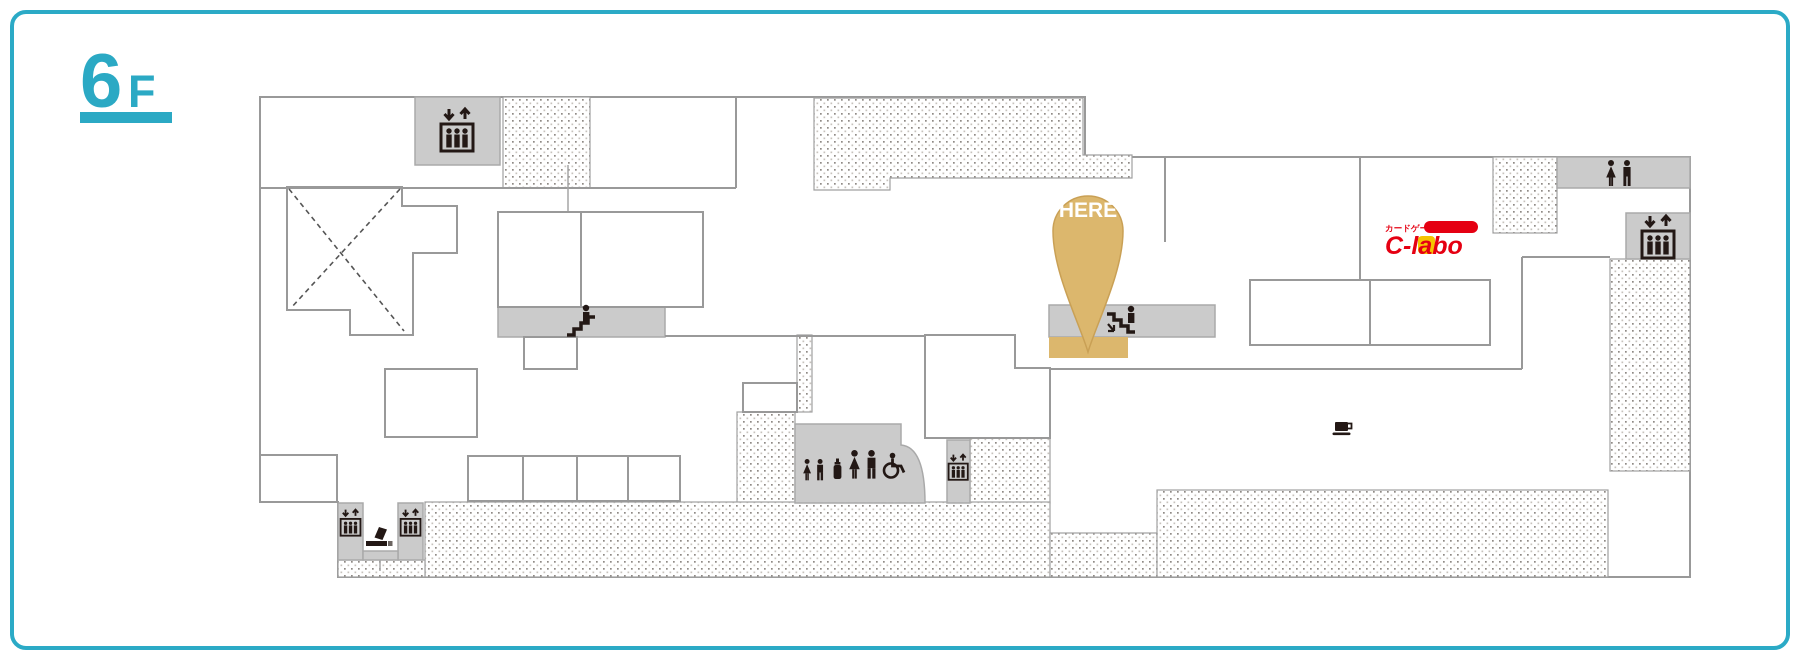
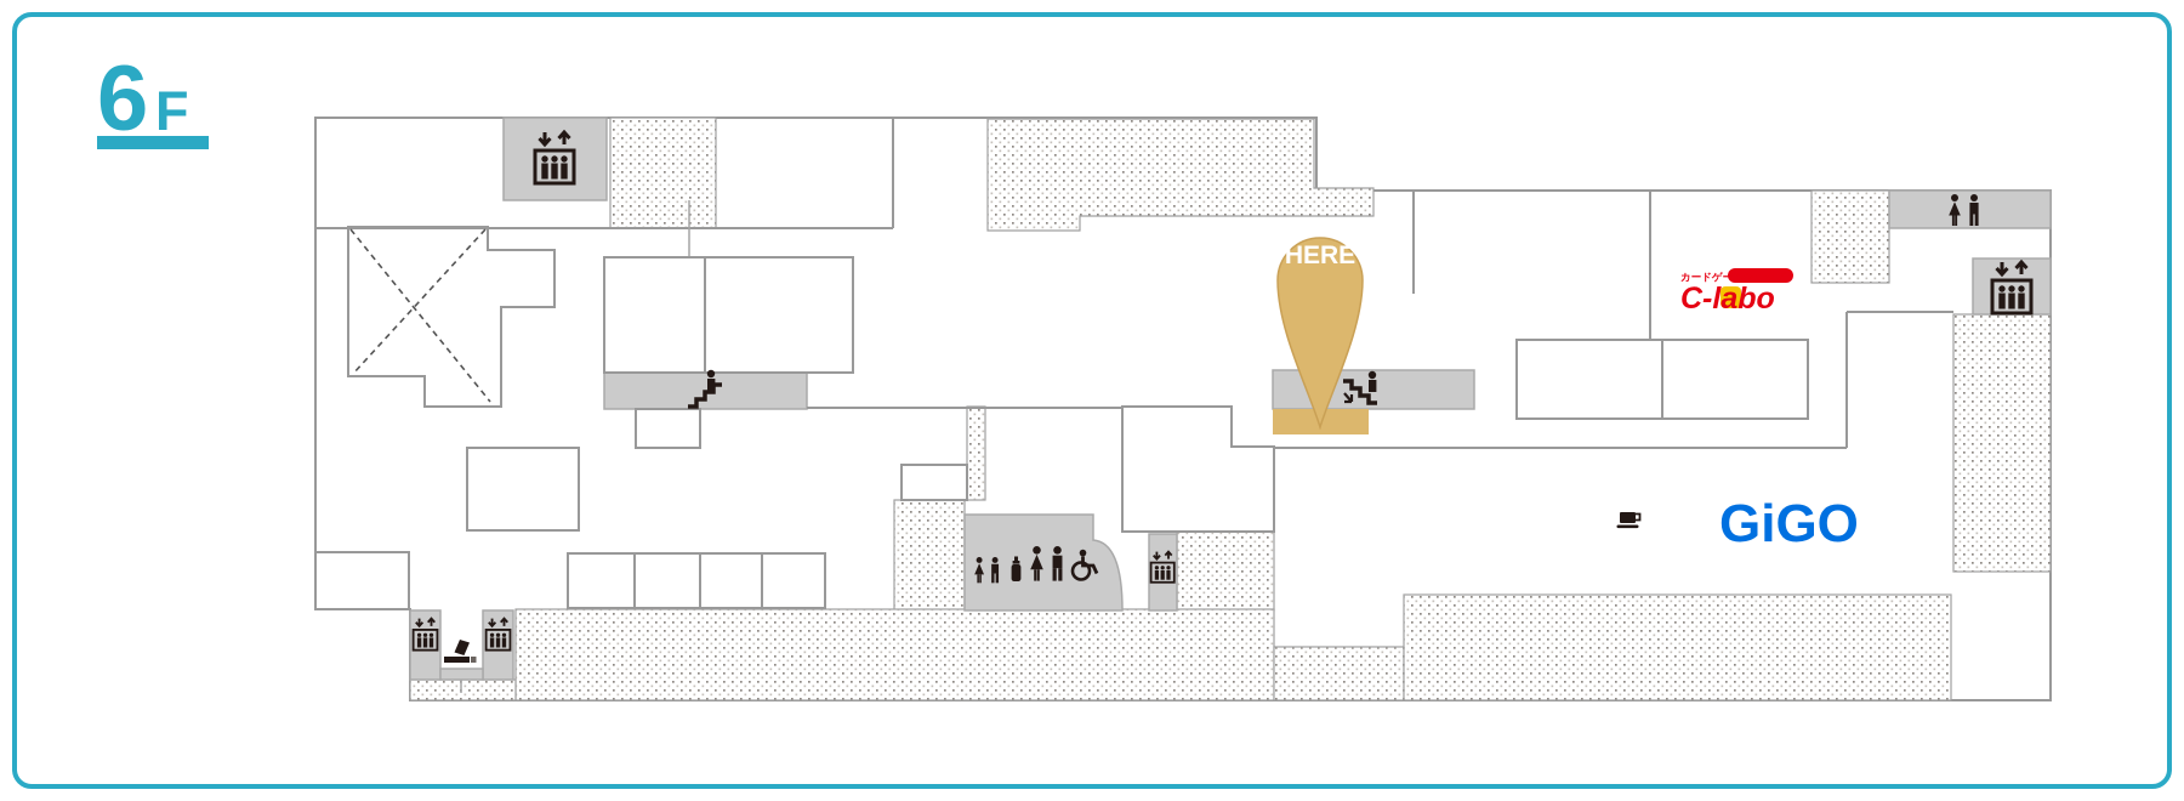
  6
  F
  カードゲームショップ
  C-labo
+ GiGO
  HERE
